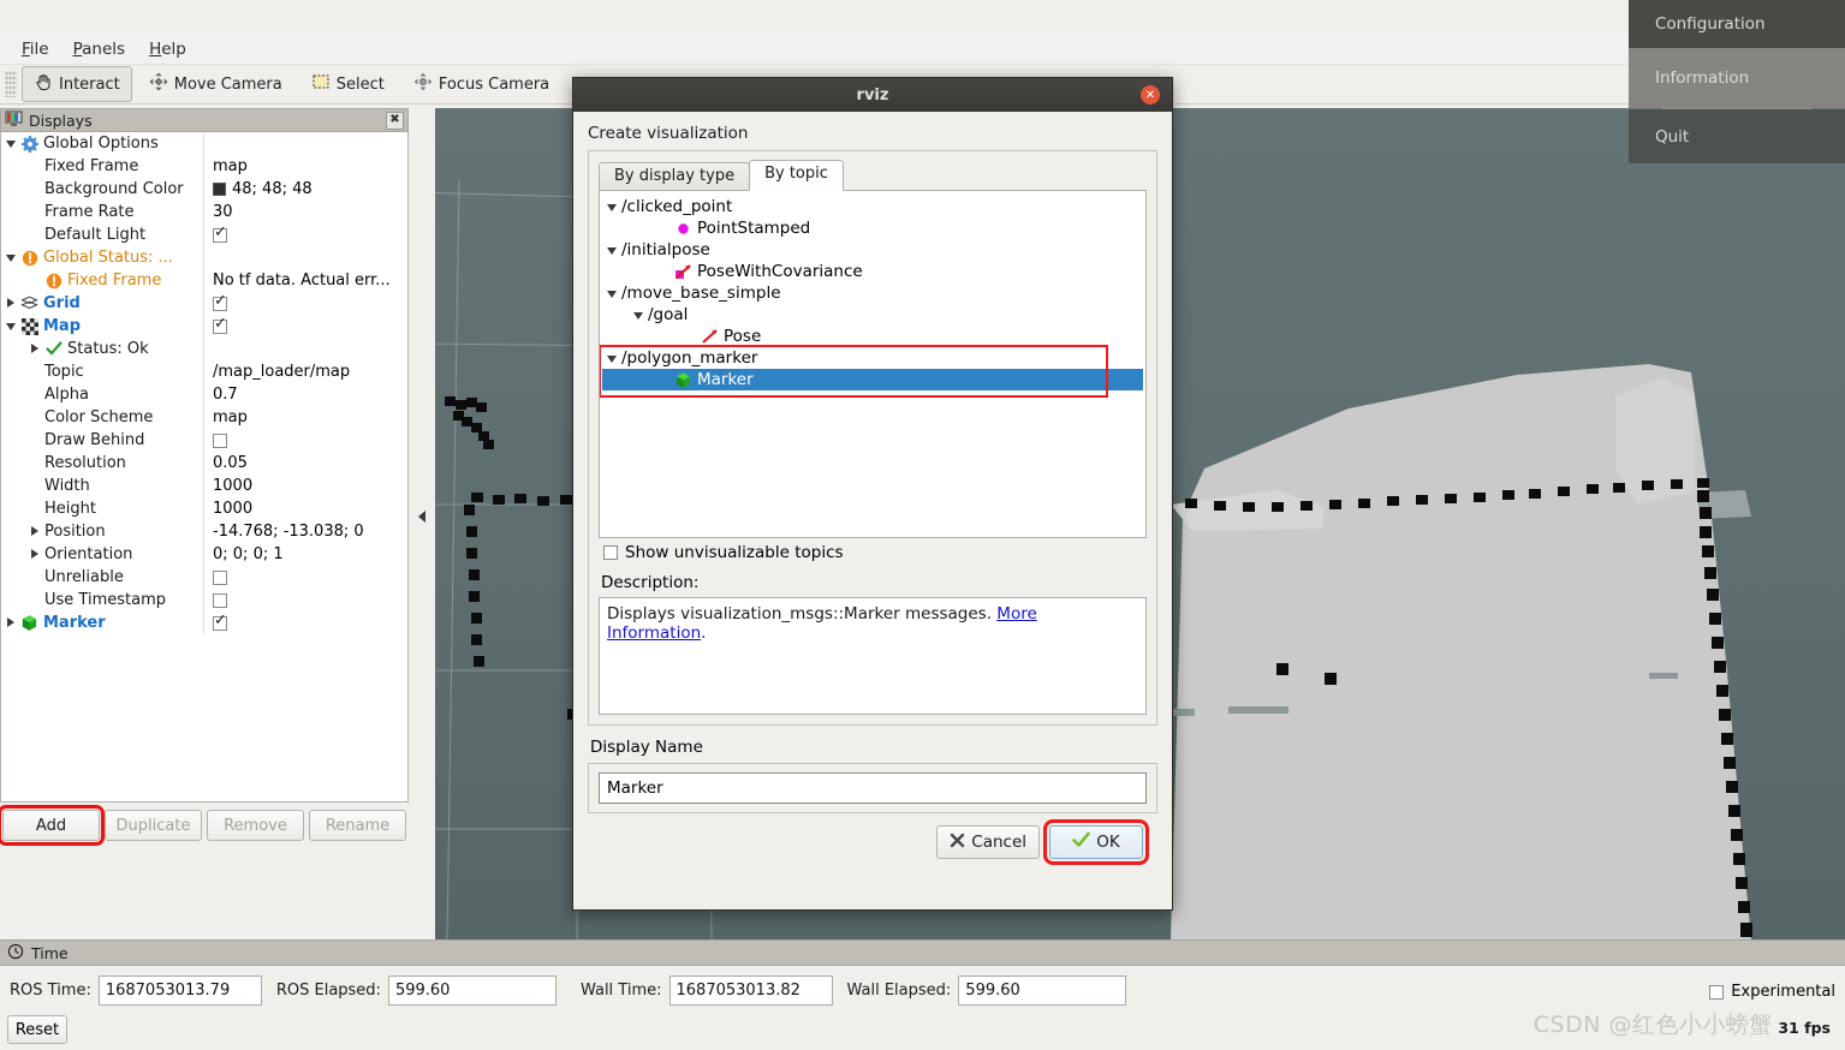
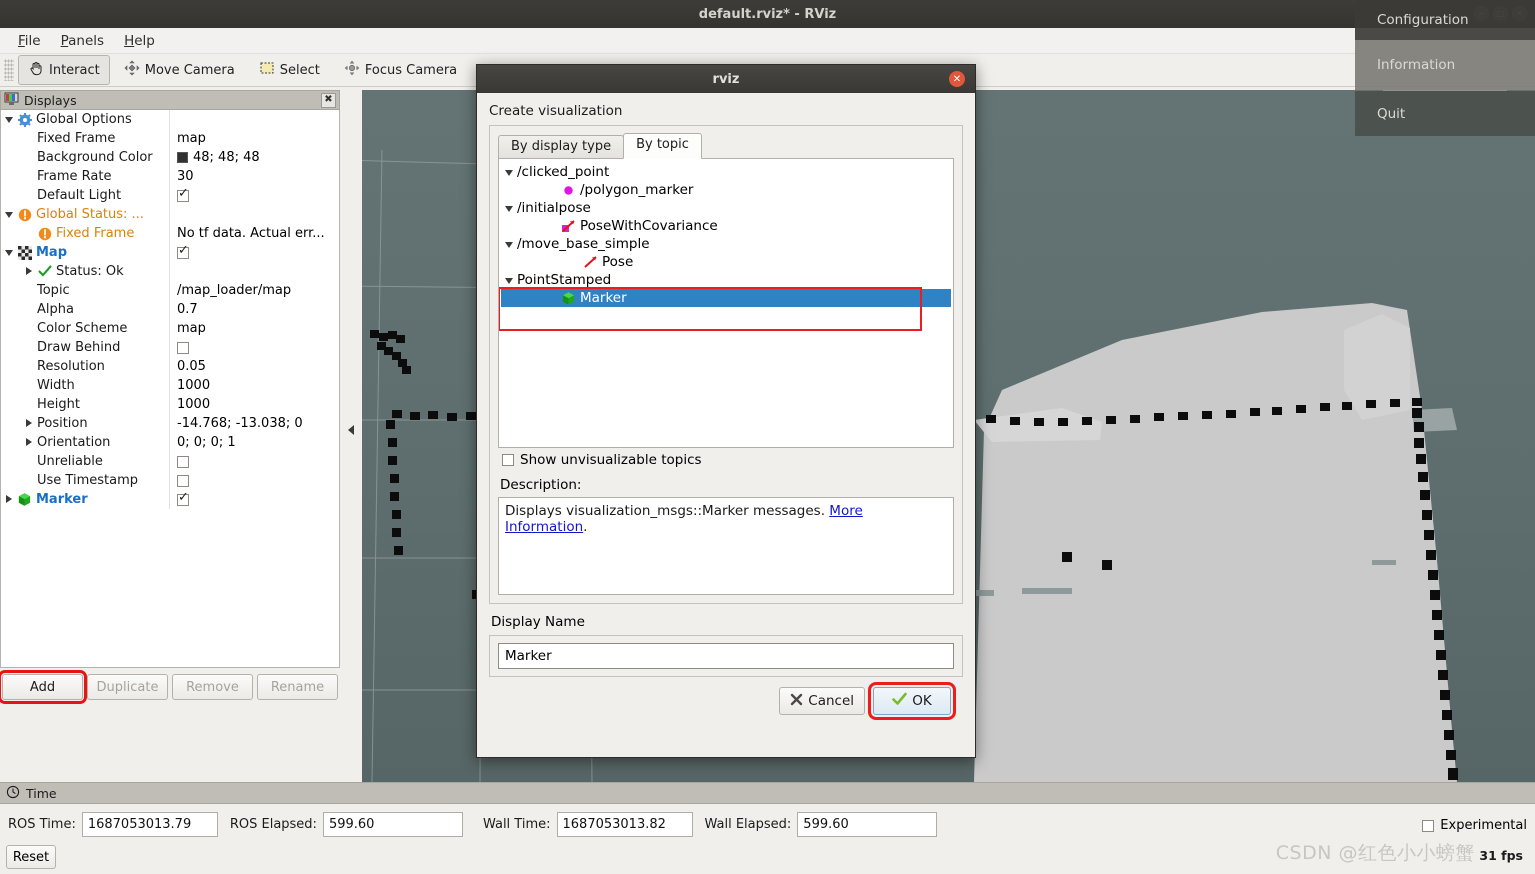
+ default.rviz* - RViz
  File
  Panels
  Help
  Interact
  Move Camera
  Select
  Focus Camera
  Displays
  ✖
  Global Options
  Fixed Frame
  map
  Background Color
  48; 48; 48
  Frame Rate
  30
  Default Light
  Global Status: ...
  Fixed Frame
  No tf data. Actual err...
- Grid
  Map
  Status: Ok
  Topic
  /map_loader/map
  Alpha
  0.7
  Color Scheme
  map
  Draw Behind
  Resolution
  0.05
  Width
  1000
  Height
  1000
  Position
  -14.768; -13.038; 0
  Orientation
  0; 0; 0; 1
  Unreliable
  Use Timestamp
  Marker
  Add
  Duplicate
  Remove
  Rename
  Time
  ROS Time:
  1687053013.79
  ROS Elapsed:
  599.60
  Wall Time:
  1687053013.82
  Wall Elapsed:
  599.60
  Reset
  Experimental
  31 fps
  CSDN @红色小小螃蟹
  Configuration
  Information
  Quit
  rviz
  ✕
  Create visualization
  By display type
  By topic
  /clicked_point
- PointStamped
+ /polygon_marker
  /initialpose
  PoseWithCovariance
  /move_base_simple
- /goal
  Pose
- /polygon_marker
+ PointStamped
  Marker
  Show unvisualizable topics
  Description:
  Displays visualization_msgs::Marker messages. More Information.
  Display Name
  Marker
  Cancel
  OK
